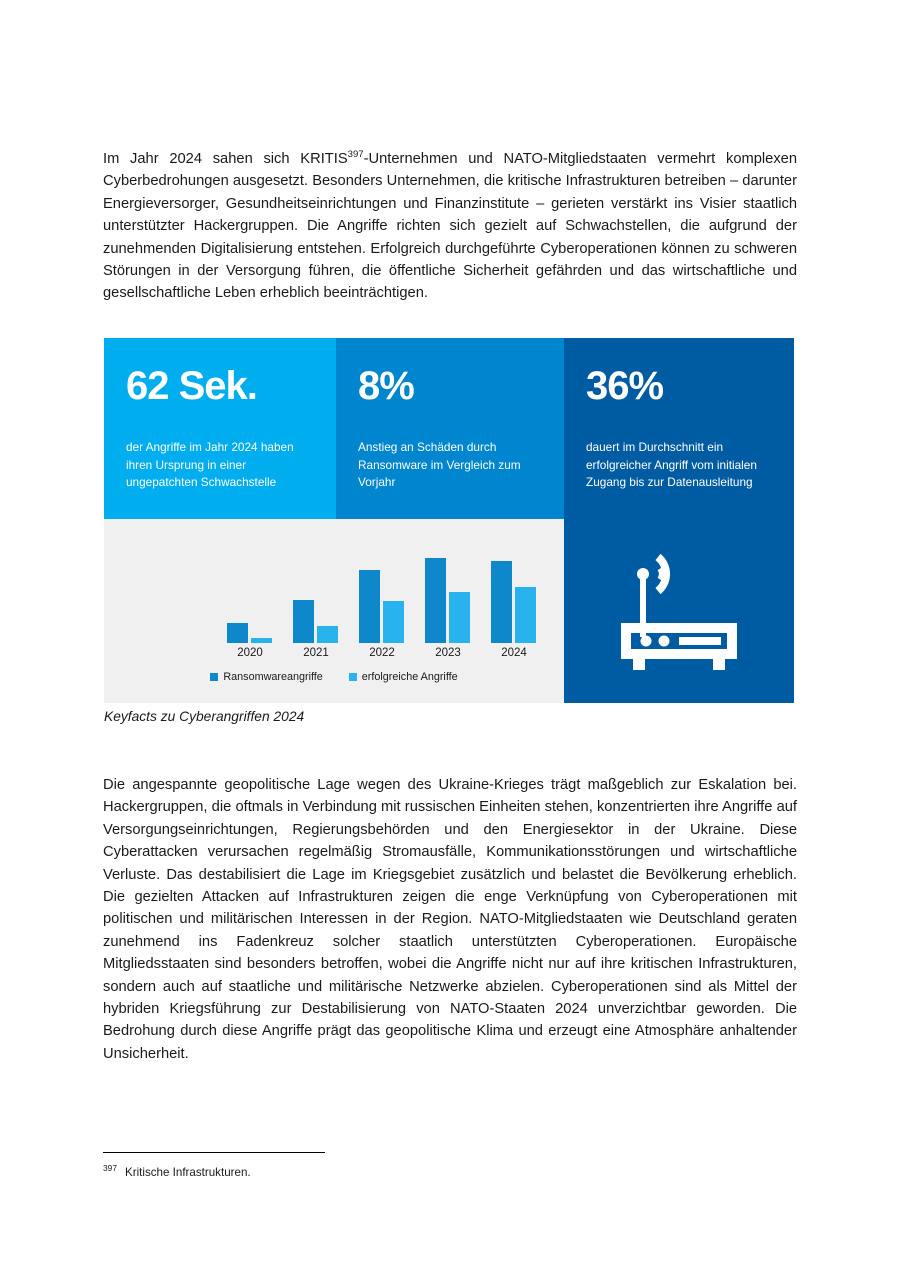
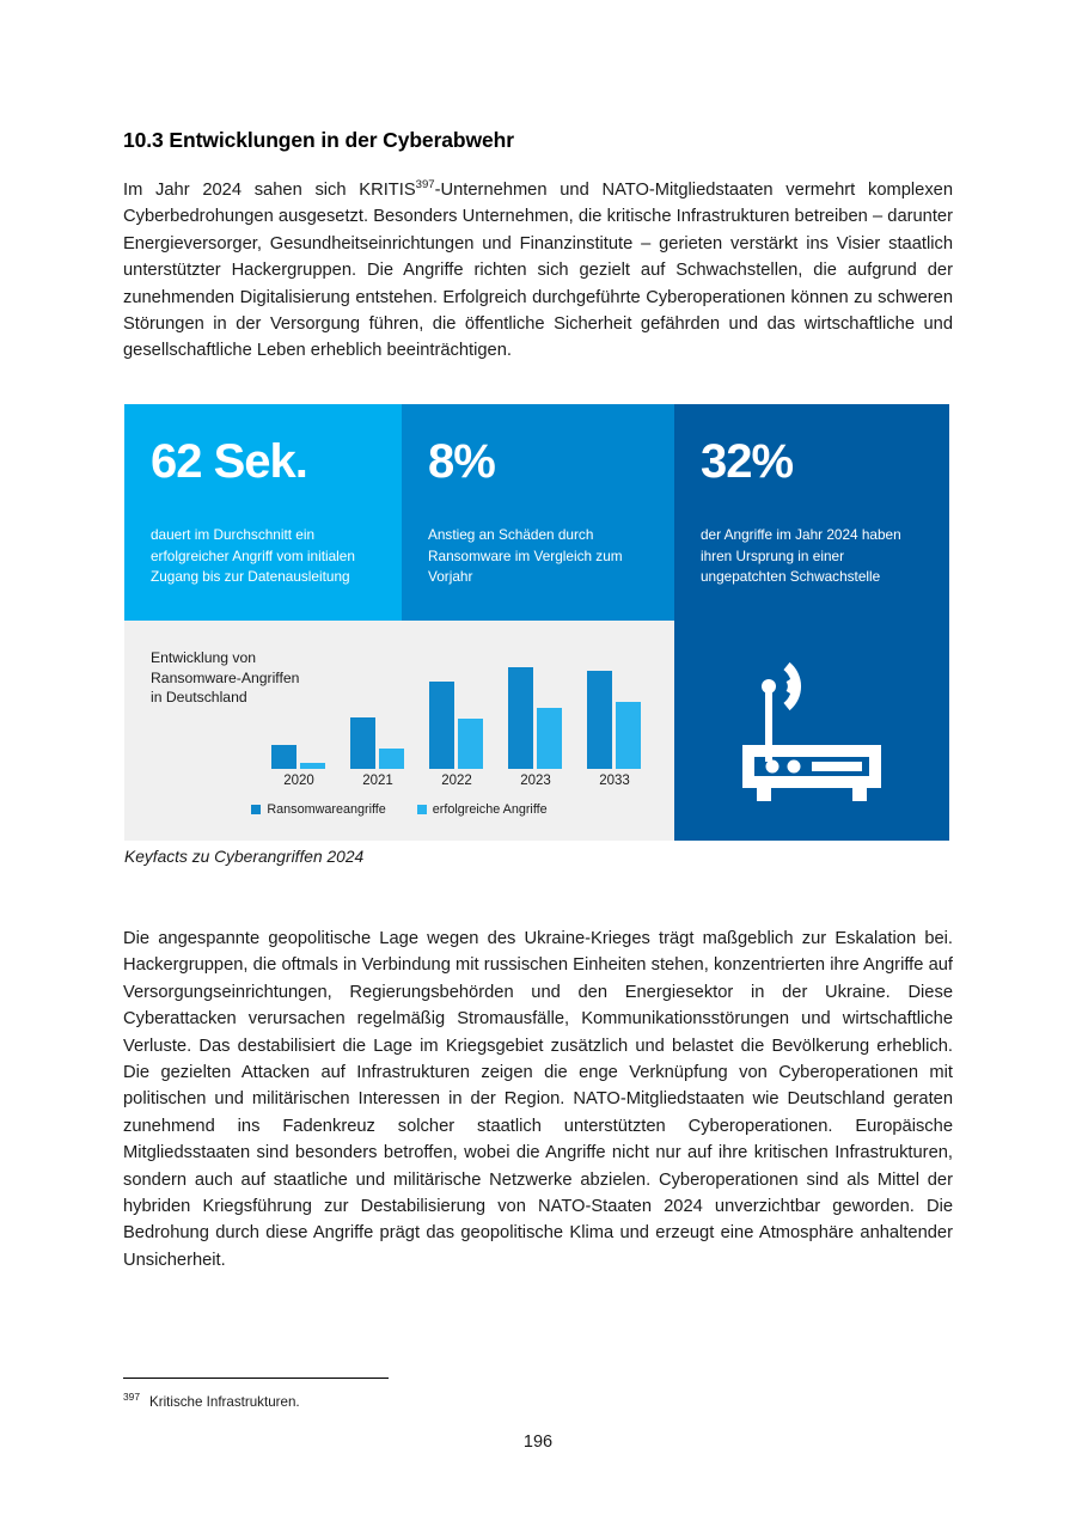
+ 10.3 Entwicklungen in der Cyberabwehr
  Im Jahr 2024 sahen sich KRITIS397-Unternehmen und NATO-Mitgliedstaaten vermehrt komplexen Cyberbedrohungen ausgesetzt. Besonders Unternehmen, die kritische Infrastrukturen betreiben – darunter Energieversorger, Gesundheitseinrichtungen und Finanzinstitute – gerieten verstärkt ins Visier staatlich unterstützter Hackergruppen. Die Angriffe richten sich gezielt auf Schwachstellen, die aufgrund der zunehmenden Digitalisierung entstehen. Erfolgreich durchgeführte Cyberoperationen können zu schweren Störungen in der Versorgung führen, die öffentliche Sicherheit gefährden und das wirtschaftliche und gesellschaftliche Leben erheblich beeinträchtigen.
  62 Sek.
- der Angriffe im Jahr 2024 haben ihren Ursprung in einer ungepatchten Schwachstelle
+ dauert im Durchschnitt ein erfolgreicher Angriff vom initialen Zugang bis zur Datenausleitung
  8%
  Anstieg an Schäden durch Ransomware im Vergleich zum Vorjahr
- 36%
+ 32%
- dauert im Durchschnitt ein erfolgreicher Angriff vom initialen Zugang bis zur Datenausleitung
+ der Angriffe im Jahr 2024 haben ihren Ursprung in einer ungepatchten Schwachstelle
+ Entwicklung von
+ Ransomware-Angriffen
+ in Deutschland
  2020
  2021
  2022
  2023
- 2024
+ 2033
  Ransomwareangriffe
  erfolgreiche Angriffe
  Keyfacts zu Cyberangriffen 2024
  Die angespannte geopolitische Lage wegen des Ukraine-Krieges trägt maßgeblich zur Eskalation bei. Hackergruppen, die oftmals in Verbindung mit russischen Einheiten stehen, konzentrierten ihre Angriffe auf Versorgungseinrichtungen, Regierungsbehörden und den Energiesektor in der Ukraine. Diese Cyberattacken verursachen regelmäßig Stromausfälle, Kommunikationsstörungen und wirtschaftliche Verluste. Das destabilisiert die Lage im Kriegsgebiet zusätzlich und belastet die Bevölkerung erheblich. Die gezielten Attacken auf Infrastrukturen zeigen die enge Verknüpfung von Cyberoperationen mit politischen und militärischen Interessen in der Region. NATO-Mitgliedstaaten wie Deutschland geraten zunehmend ins Fadenkreuz solcher staatlich unterstützten Cyberoperationen. Europäische Mitgliedsstaaten sind besonders betroffen, wobei die Angriffe nicht nur auf ihre kritischen Infrastrukturen, sondern auch auf staatliche und militärische Netzwerke abzielen. Cyberoperationen sind als Mittel der hybriden Kriegsführung zur Destabilisierung von NATO-Staaten 2024 unverzichtbar geworden. Die Bedrohung durch diese Angriffe prägt das geopolitische Klima und erzeugt eine Atmosphäre anhaltender Unsicherheit.
  397 Kritische Infrastrukturen.
+ 196
